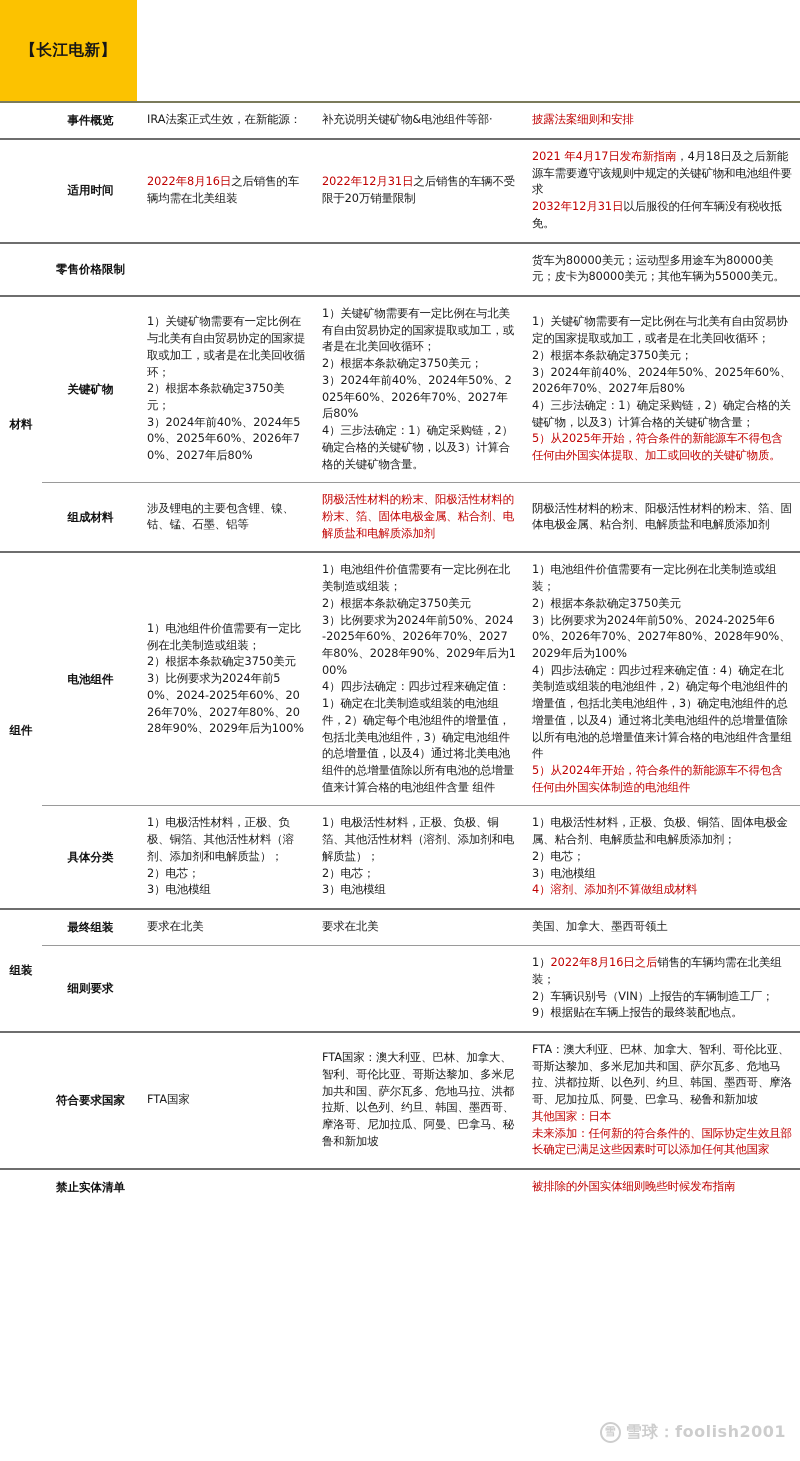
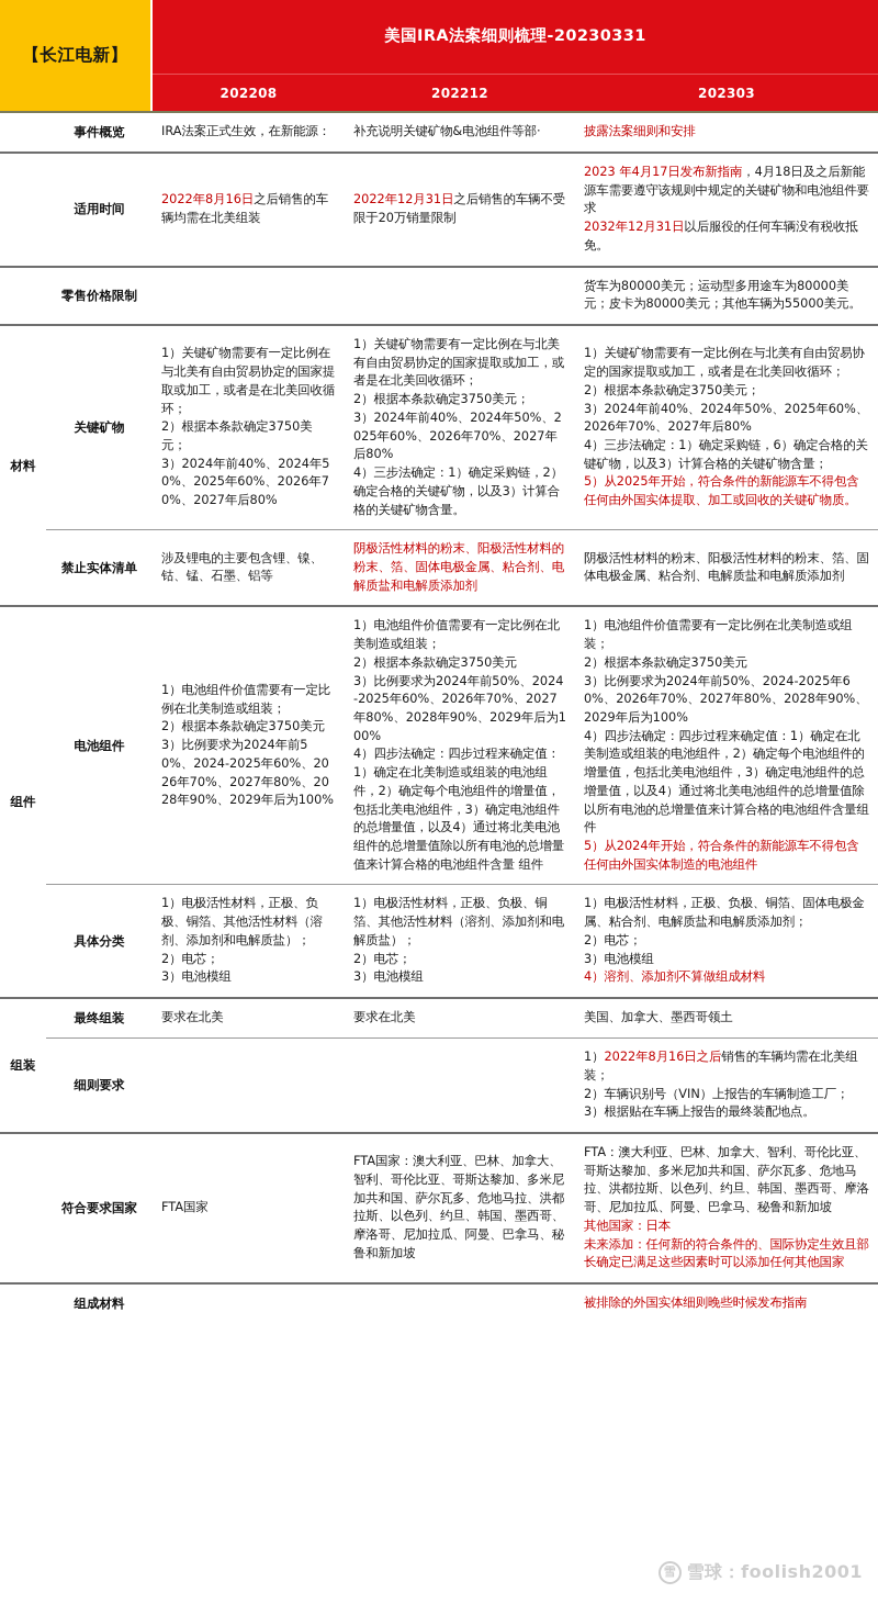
  【长江电新】
+ 美国IRA法案细则梳理-20230331
+ 202208
+ 202212
+ 202303
  	事件概览	IRA法案正式生效，在新能源：	补充说明关键矿物&电池组件等部·	披露法案细则和安排
- 	适用时间	2022年8月16日之后销售的车辆均需在北美组装	2022年12月31日之后销售的车辆不受限于20万销量限制	2021 年4月17日发布新指南，4月18日及之后新能源车需要遵守该规则中规定的关键矿物和电池组件要求2032年12月31日以后服役的任何车辆没有税收抵免。
+ 	适用时间	2022年8月16日之后销售的车辆均需在北美组装	2022年12月31日之后销售的车辆不受限于20万销量限制	2023 年4月17日发布新指南，4月18日及之后新能源车需要遵守该规则中规定的关键矿物和电池组件要求2032年12月31日以后服役的任何车辆没有税收抵免。
  	零售价格限制			货车为80000美元；运动型多用途车为80000美元；皮卡为80000美元；其他车辆为55000美元。
- 材料	关键矿物	1）关键矿物需要有一定比例在与北美有自由贸易协定的国家提取或加工，或者是在北美回收循环；2）根据本条款确定3750美元；3）2024年前40%、2024年50%、2025年60%、2026年70%、2027年后80%	1）关键矿物需要有一定比例在与北美有自由贸易协定的国家提取或加工，或者是在北美回收循环；2）根据本条款确定3750美元；3）2024年前40%、2024年50%、2025年60%、2026年70%、2027年后80%4）三步法确定：1）确定采购链，2）确定合格的关键矿物，以及3）计算合格的关键矿物含量。	1）关键矿物需要有一定比例在与北美有自由贸易协定的国家提取或加工，或者是在北美回收循环；2）根据本条款确定3750美元；3）2024年前40%、2024年50%、2025年60%、2026年70%、2027年后80%4）三步法确定：1）确定采购链，2）确定合格的关键矿物，以及3）计算合格的关键矿物含量；5）从2025年开始，符合条件的新能源车不得包含任何由外国实体提取、加工或回收的关键矿物质。
+ 材料	关键矿物	1）关键矿物需要有一定比例在与北美有自由贸易协定的国家提取或加工，或者是在北美回收循环；2）根据本条款确定3750美元；3）2024年前40%、2024年50%、2025年60%、2026年70%、2027年后80%	1）关键矿物需要有一定比例在与北美有自由贸易协定的国家提取或加工，或者是在北美回收循环；2）根据本条款确定3750美元；3）2024年前40%、2024年50%、2025年60%、2026年70%、2027年后80%4）三步法确定：1）确定采购链，2）确定合格的关键矿物，以及3）计算合格的关键矿物含量。	1）关键矿物需要有一定比例在与北美有自由贸易协定的国家提取或加工，或者是在北美回收循环；2）根据本条款确定3750美元；3）2024年前40%、2024年50%、2025年60%、2026年70%、2027年后80%4）三步法确定：1）确定采购链，6）确定合格的关键矿物，以及3）计算合格的关键矿物含量；5）从2025年开始，符合条件的新能源车不得包含任何由外国实体提取、加工或回收的关键矿物质。
- 组成材料	涉及锂电的主要包含锂、镍、钴、锰、石墨、铝等	阴极活性材料的粉末、阳极活性材料的粉末、箔、固体电极金属、粘合剂、电解质盐和电解质添加剂	阴极活性材料的粉末、阳极活性材料的粉末、箔、固体电极金属、粘合剂、电解质盐和电解质添加剂
+ 禁止实体清单	涉及锂电的主要包含锂、镍、钴、锰、石墨、铝等	阴极活性材料的粉末、阳极活性材料的粉末、箔、固体电极金属、粘合剂、电解质盐和电解质添加剂	阴极活性材料的粉末、阳极活性材料的粉末、箔、固体电极金属、粘合剂、电解质盐和电解质添加剂
- 组件	电池组件	1）电池组件价值需要有一定比例在北美制造或组装；2）根据本条款确定3750美元3）比例要求为2024年前50%、2024-2025年60%、2026年70%、2027年80%、2028年90%、2029年后为100%	1）电池组件价值需要有一定比例在北美制造或组装；2）根据本条款确定3750美元3）比例要求为2024年前50%、2024-2025年60%、2026年70%、2027年80%、2028年90%、2029年后为100%4）四步法确定：四步过程来确定值：1）确定在北美制造或组装的电池组件，2）确定每个电池组件的增量值，包括北美电池组件，3）确定电池组件的总增量值，以及4）通过将北美电池组件的总增量值除以所有电池的总增量值来计算合格的电池组件含量 组件	1）电池组件价值需要有一定比例在北美制造或组装；2）根据本条款确定3750美元3）比例要求为2024年前50%、2024-2025年60%、2026年70%、2027年80%、2028年90%、2029年后为100%4）四步法确定：四步过程来确定值：4）确定在北美制造或组装的电池组件，2）确定每个电池组件的增量值，包括北美电池组件，3）确定电池组件的总增量值，以及4）通过将北美电池组件的总增量值除以所有电池的总增量值来计算合格的电池组件含量组件5）从2024年开始，符合条件的新能源车不得包含任何由外国实体制造的电池组件
+ 组件	电池组件	1）电池组件价值需要有一定比例在北美制造或组装；2）根据本条款确定3750美元3）比例要求为2024年前50%、2024-2025年60%、2026年70%、2027年80%、2028年90%、2029年后为100%	1）电池组件价值需要有一定比例在北美制造或组装；2）根据本条款确定3750美元3）比例要求为2024年前50%、2024-2025年60%、2026年70%、2027年80%、2028年90%、2029年后为100%4）四步法确定：四步过程来确定值：1）确定在北美制造或组装的电池组件，2）确定每个电池组件的增量值，包括北美电池组件，3）确定电池组件的总增量值，以及4）通过将北美电池组件的总增量值除以所有电池的总增量值来计算合格的电池组件含量 组件	1）电池组件价值需要有一定比例在北美制造或组装；2）根据本条款确定3750美元3）比例要求为2024年前50%、2024-2025年60%、2026年70%、2027年80%、2028年90%、2029年后为100%4）四步法确定：四步过程来确定值：1）确定在北美制造或组装的电池组件，2）确定每个电池组件的增量值，包括北美电池组件，3）确定电池组件的总增量值，以及4）通过将北美电池组件的总增量值除以所有电池的总增量值来计算合格的电池组件含量组件5）从2024年开始，符合条件的新能源车不得包含任何由外国实体制造的电池组件
  具体分类	1）电极活性材料，正极、负极、铜箔、其他活性材料（溶剂、添加剂和电解质盐）；2）电芯；3）电池模组	1）电极活性材料，正极、负极、铜箔、其他活性材料（溶剂、添加剂和电解质盐）；2）电芯；3）电池模组	1）电极活性材料，正极、负极、铜箔、固体电极金属、粘合剂、电解质盐和电解质添加剂；2）电芯；3）电池模组4）溶剂、添加剂不算做组成材料
  组装	最终组装	要求在北美	要求在北美	美国、加拿大、墨西哥领土
- 细则要求			1）2022年8月16日之后销售的车辆均需在北美组装；2）车辆识别号（VIN）上报告的车辆制造工厂；9）根据贴在车辆上报告的最终装配地点。
+ 细则要求			1）2022年8月16日之后销售的车辆均需在北美组装；2）车辆识别号（VIN）上报告的车辆制造工厂；3）根据贴在车辆上报告的最终装配地点。
  	符合要求国家	FTA国家	FTA国家：澳大利亚、巴林、加拿大、智利、哥伦比亚、哥斯达黎加、多米尼加共和国、萨尔瓦多、危地马拉、洪都拉斯、以色列、约旦、韩国、墨西哥、摩洛哥、尼加拉瓜、阿曼、巴拿马、秘鲁和新加坡	FTA：澳大利亚、巴林、加拿大、智利、哥伦比亚、哥斯达黎加、多米尼加共和国、萨尔瓦多、危地马拉、洪都拉斯、以色列、约旦、韩国、墨西哥、摩洛哥、尼加拉瓜、阿曼、巴拿马、秘鲁和新加坡其他国家：日本未来添加：任何新的符合条件的、国际协定生效且部长确定已满足这些因素时可以添加任何其他国家
- 	禁止实体清单			被排除的外国实体细则晚些时候发布指南
+ 	组成材料			被排除的外国实体细则晚些时候发布指南
  雪
  雪球：foolish2001
